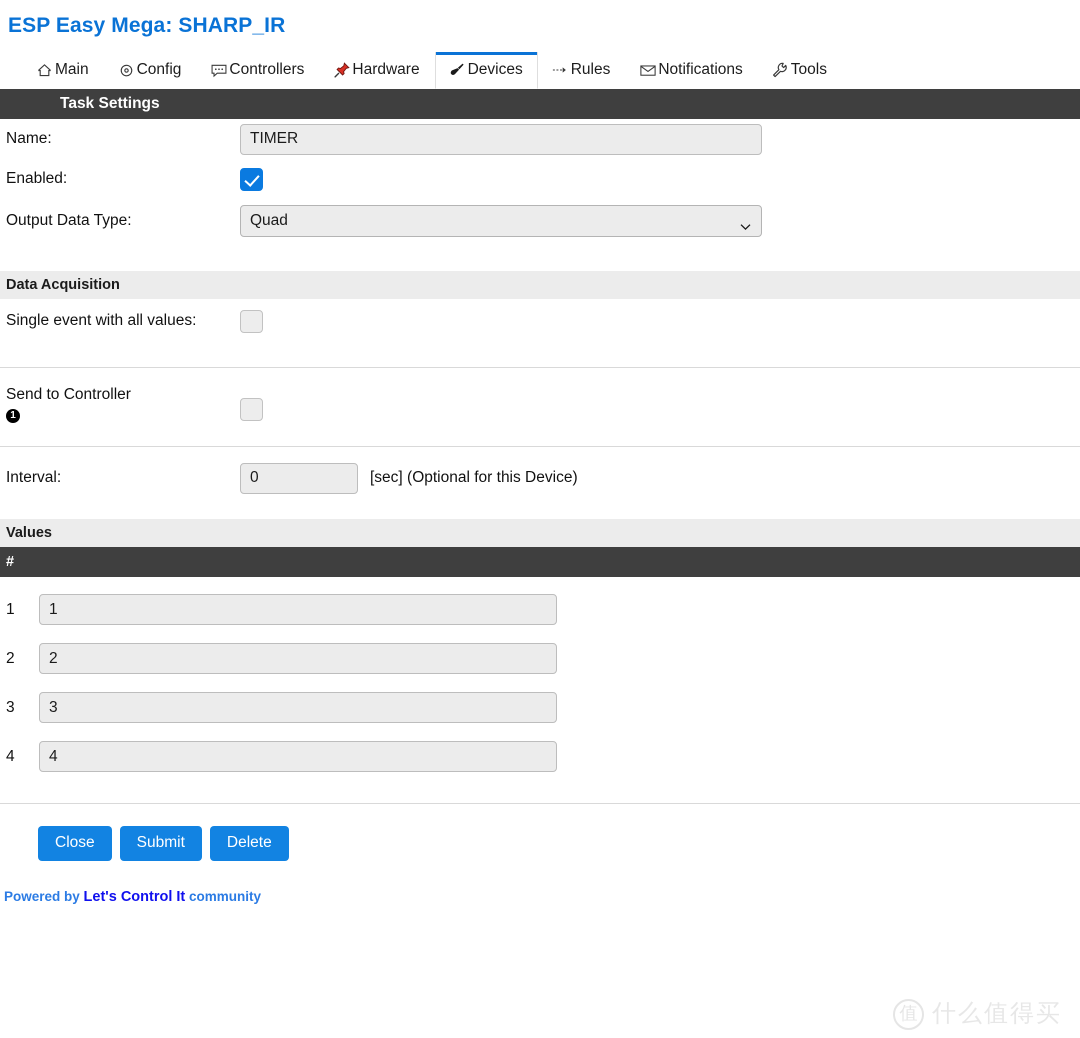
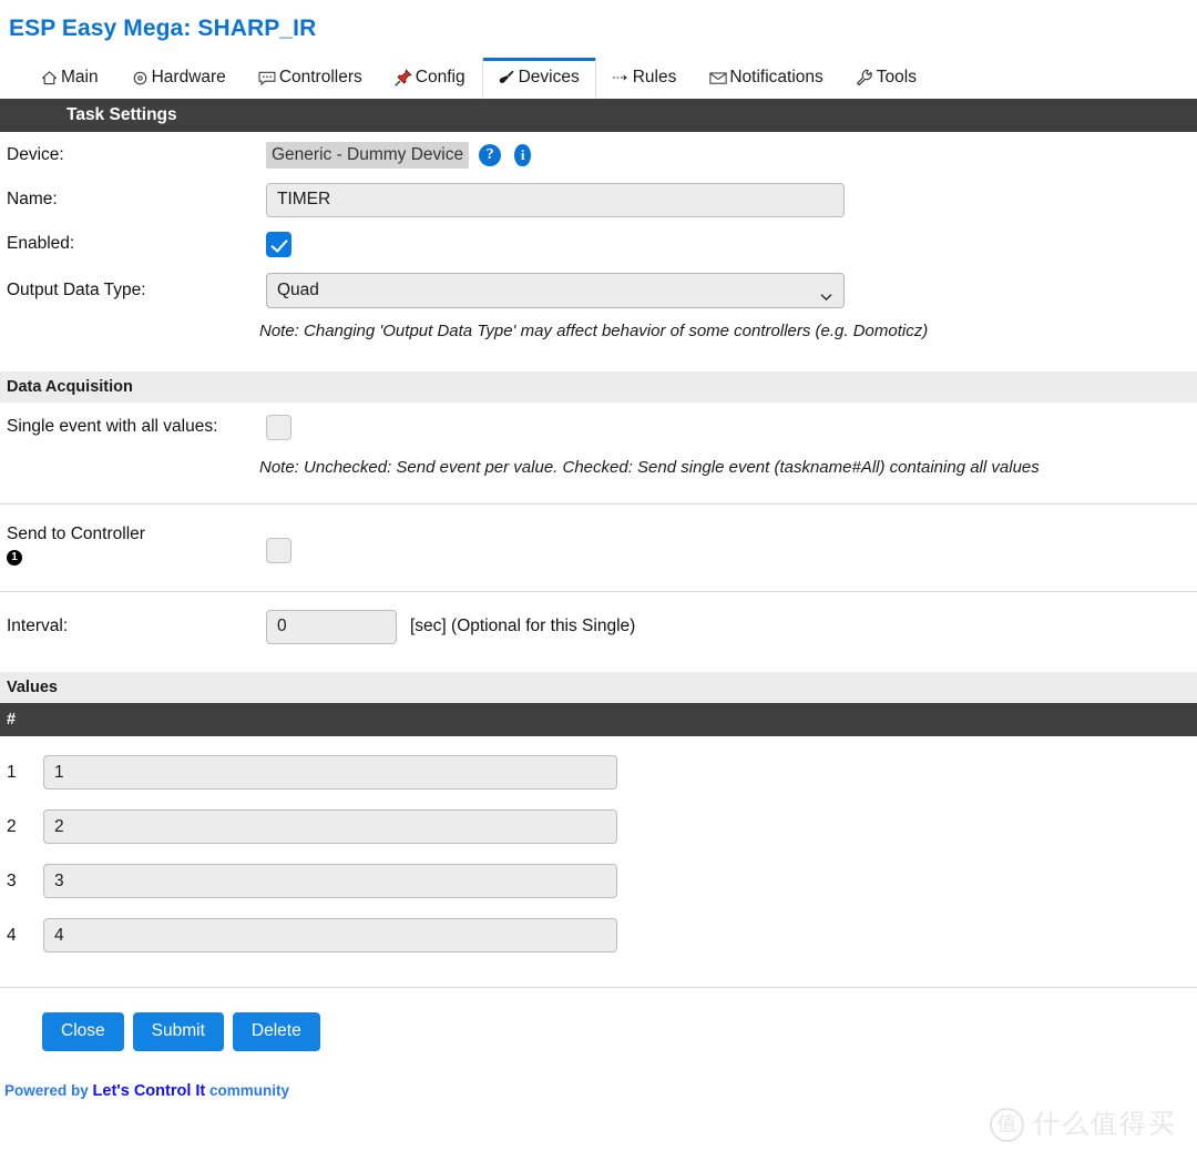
  ESP Easy Mega: SHARP_IR
  Main
- Config
+ Hardware
  Controllers
- Hardware
+ Config
  Devices
  Rules
  Notifications
  Tools
  Task Settings
+ Device:
+ Generic - Dummy Device
+ ?
+ i
  Name:
  TIMER
  Enabled:
  Output Data Type:
  Quad
+ Note: Changing 'Output Data Type' may affect behavior of some controllers (e.g. Domoticz)
  Data Acquisition
  Single event with all values:
+ Note: Unchecked: Send event per value. Checked: Send single event (taskname#All) containing all values
  Send to Controller
  1
  Interval:
  0
- [sec] (Optional for this Device)
+ [sec] (Optional for this Single)
  Values
  #
  1
  1
  2
  2
  3
  3
  4
  4
  Close
  Submit
  Delete
  Powered by Let's Control It community
  值
  什么值得买
